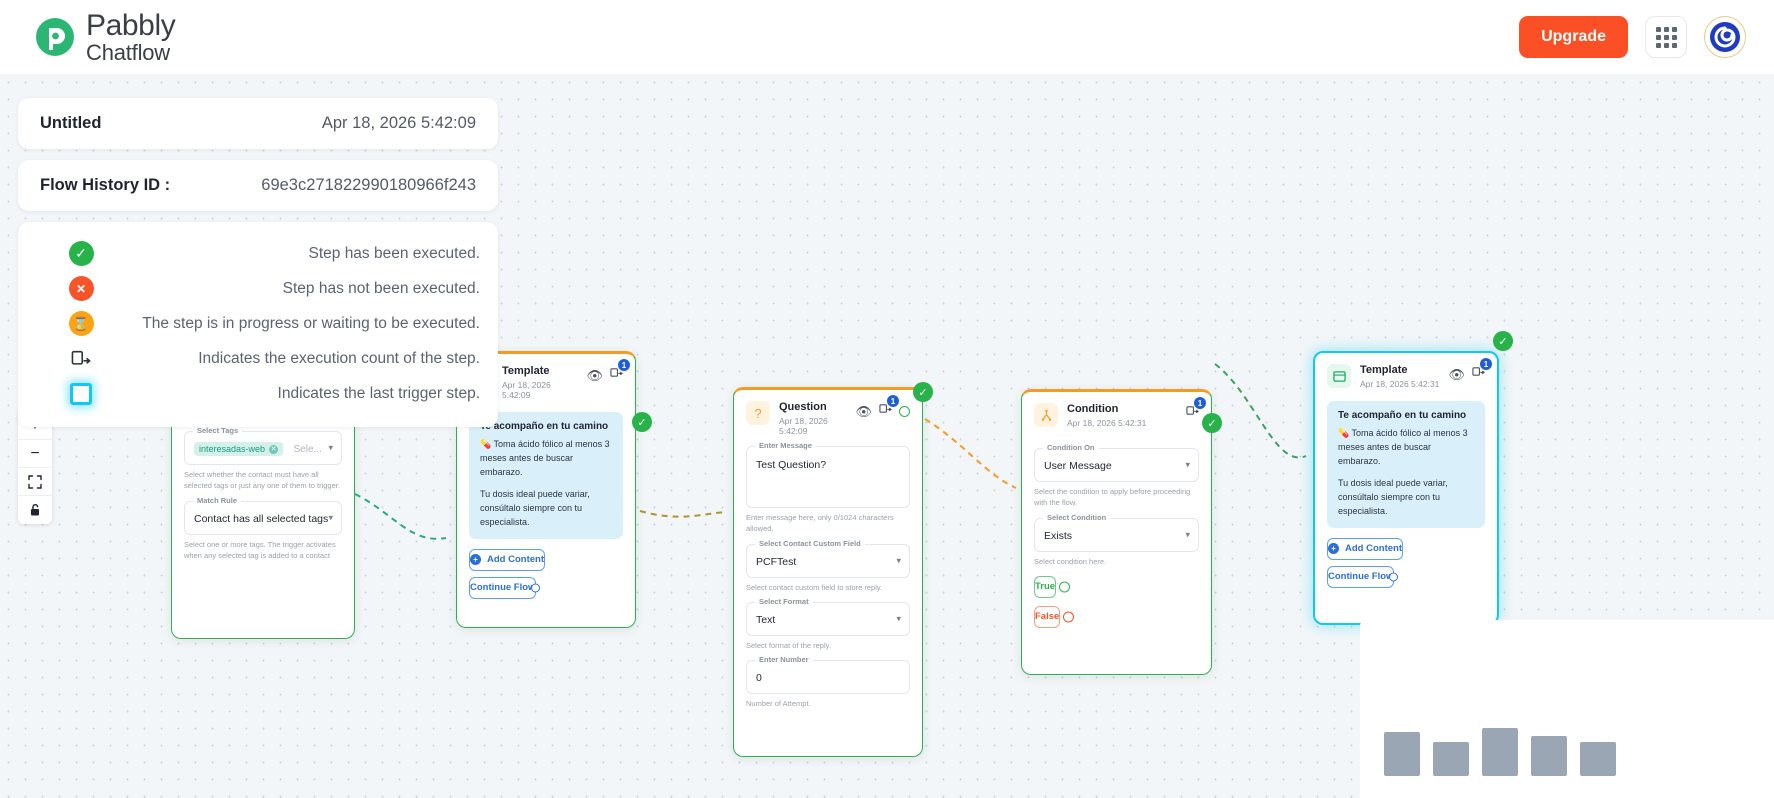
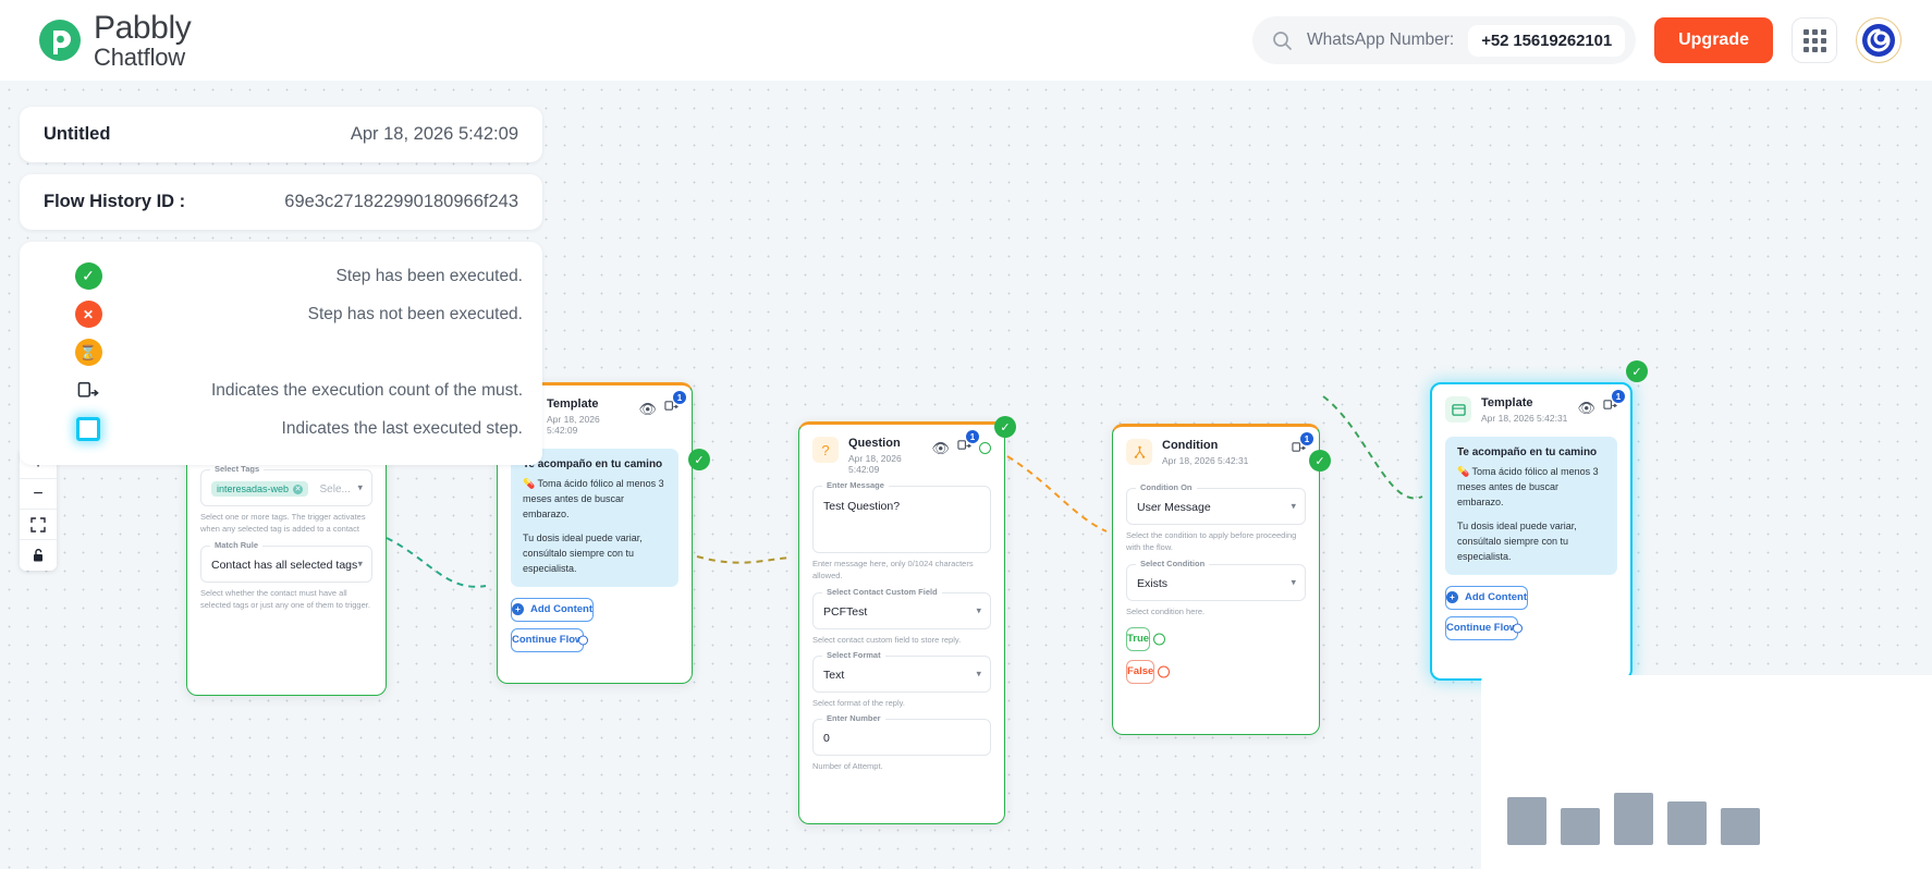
  Pabbly
  Chatflow
+ WhatsApp Number:
+ +52 15619262101
  Upgrade
  Select Tags
  interesadas-web
  Sele...
  ▾
- Select whether the contact must have all selected tags or just any one of them to trigger.
+ Select one or more tags. The trigger activates when any selected tag is added to a contact
  Match Rule
  Contact has all selected tags
  ▾
- Select one or more tags. The trigger activates when any selected tag is added to a contact
+ Select whether the contact must have all selected tags or just any one of them to trigger.
  Template
  Apr 18, 2026 5:42:09
  👁
  1
  acompaño en tu camino
  💊 Toma ácido fólico al menos 3 meses antes de buscar embarazo.
  Tu dosis ideal puede variar, consúltalo siempre con tu especialista.
  +
  Add Content
  Continue Flo
  ✓
  ?
  Question
  Apr 18, 2026 5:42:09
  👁
  1
  Enter Message
  Test Question?
  Enter message here, only 0/1024 characters allowed.
  Select Contact Custom Field
  PCFTest
  ▾
  Select contact custom field to store reply.
  Select Format
  Text
  ▾
  Select format of the reply.
  Enter Number
  0
  Number of Attempt.
  ✓
  Condition
  Apr 18, 2026 5:42:31
  1
  Condition On
  User Message
  ▾
  Select the condition to apply before proceeding with the flow.
  Select Condition
  Exists
  ▾
  Select condition here.
  True
  False
  ✓
  Template
  Apr 18, 2026 5:42:31
  👁
  1
  Te acompaño en tu camino
  💊 Toma ácido fólico al menos 3 meses antes de buscar embarazo.
  Tu dosis ideal puede variar, consúltalo siempre con tu especialista.
  +
  Add Content
  Continue Flo
  ✓
  −
  Untitled
  Apr 18, 2026 5:42:09
  Flow History ID :
  69e3c271822990180966f243
  ✓
  Step has been executed.
  ✕
  Step has not been executed.
  ⌛
- The step is in progress or waiting to be executed.
- Indicates the execution count of the step.
+ Indicates the execution count of the must.
- Indicates the last trigger step.
+ Indicates the last executed step.
